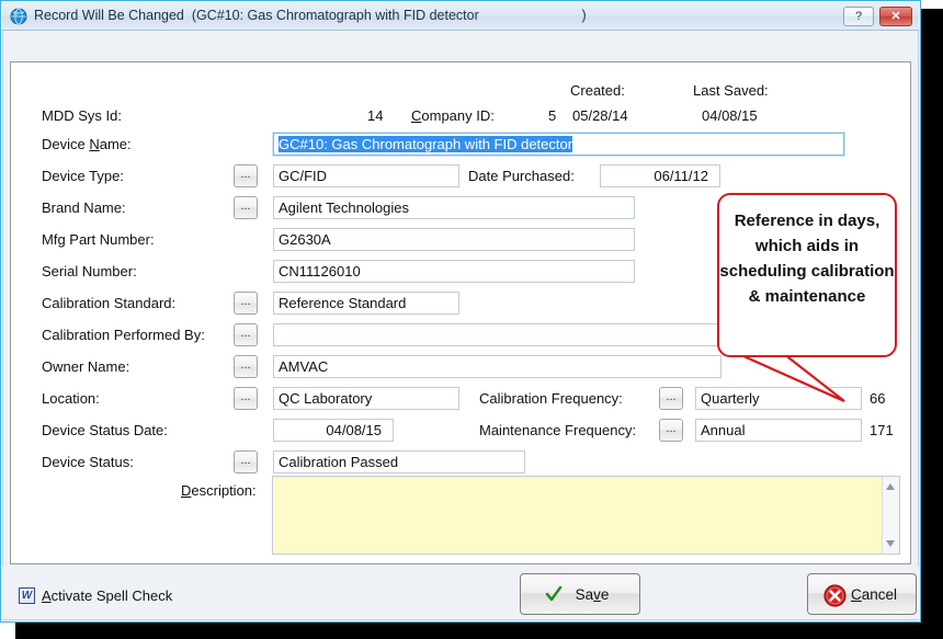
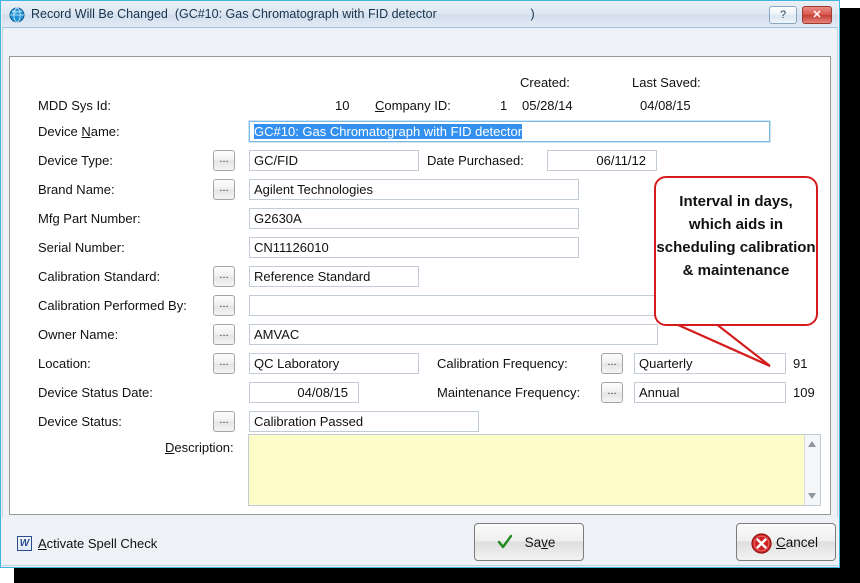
  Record Will Be Changed (GC#10: Gas Chromatograph with FID detector )
  ?
  ✕
  Created:
  Last Saved:
  MDD Sys Id:
- 14
+ 10
  Company ID:
- 5
+ 1
  05/28/14
  04/08/15
  Device Name:
  GC#10: Gas Chromatograph with FID detector
  Device Type:
  ...
  GC/FID
  Date Purchased:
  06/11/12
  Brand Name:
  ...
  Agilent Technologies
  Mfg Part Number:
  G2630A
  Serial Number:
  CN11126010
  Calibration Standard:
  ...
  Reference Standard
  Calibration Performed By:
  ...
  Owner Name:
  ...
  AMVAC
  Location:
  ...
  QC Laboratory
  Calibration Frequency:
  ...
  Quarterly
- 66
+ 91
  Device Status Date:
  04/08/15
  Maintenance Frequency:
  ...
  Annual
- 171
+ 109
  Device Status:
  ...
  Calibration Passed
  Description:
- Reference in days, which aids in scheduling calibration & maintenance
+ Interval in days, which aids in scheduling calibration & maintenance
  W
  Activate Spell Check
  Save
  Cancel
